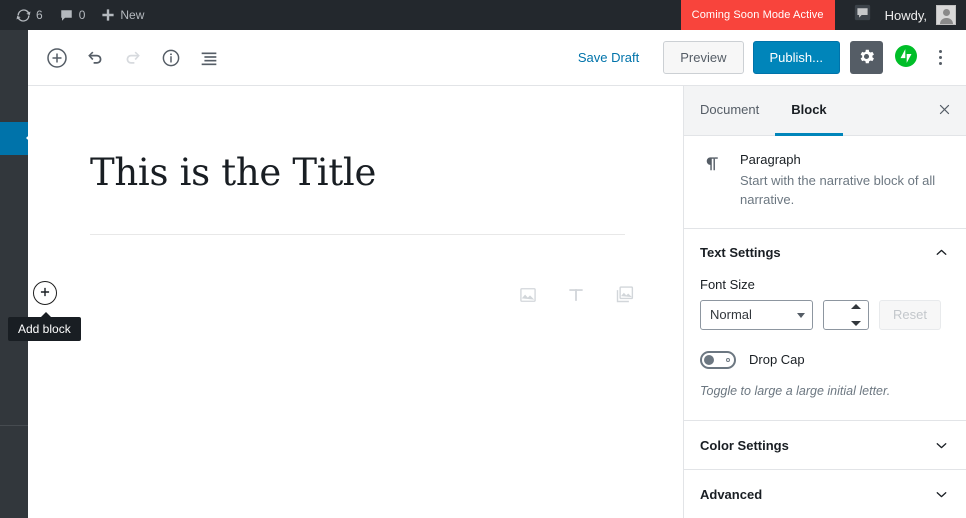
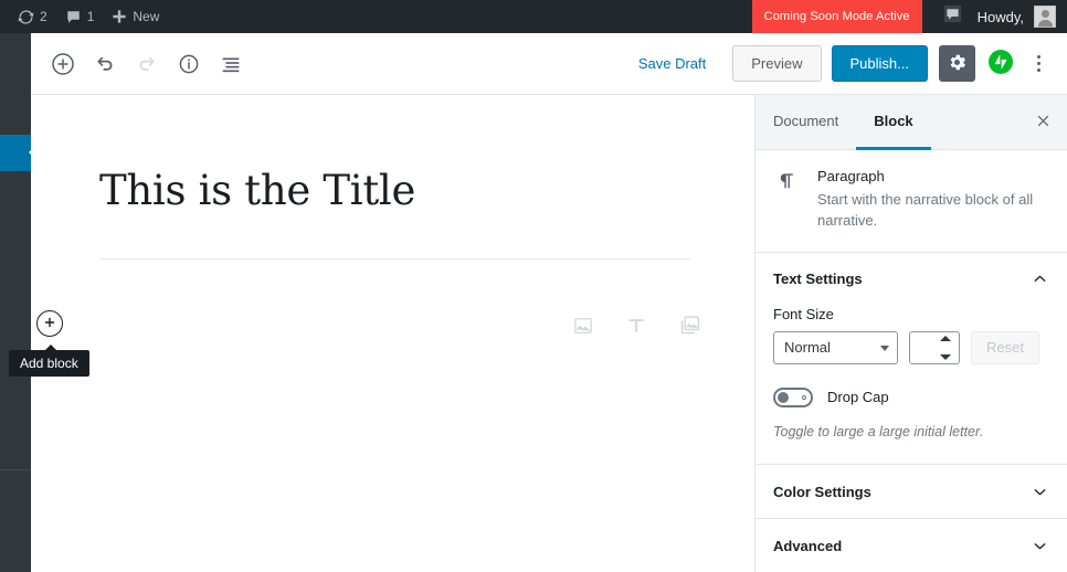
- 6
+ 2
- 0
+ 1
  New
  Coming Soon Mode Active
  Howdy,
  Save Draft
  Preview
  Publish...
  This is the Title
  Add block
  Document
  Block
  Paragraph
  Start with the narrative block of all narrative.
  Text Settings
  Font Size
  Normal
  Reset
  Drop Cap
  Toggle to large a large initial letter.
  Color Settings
  Advanced
